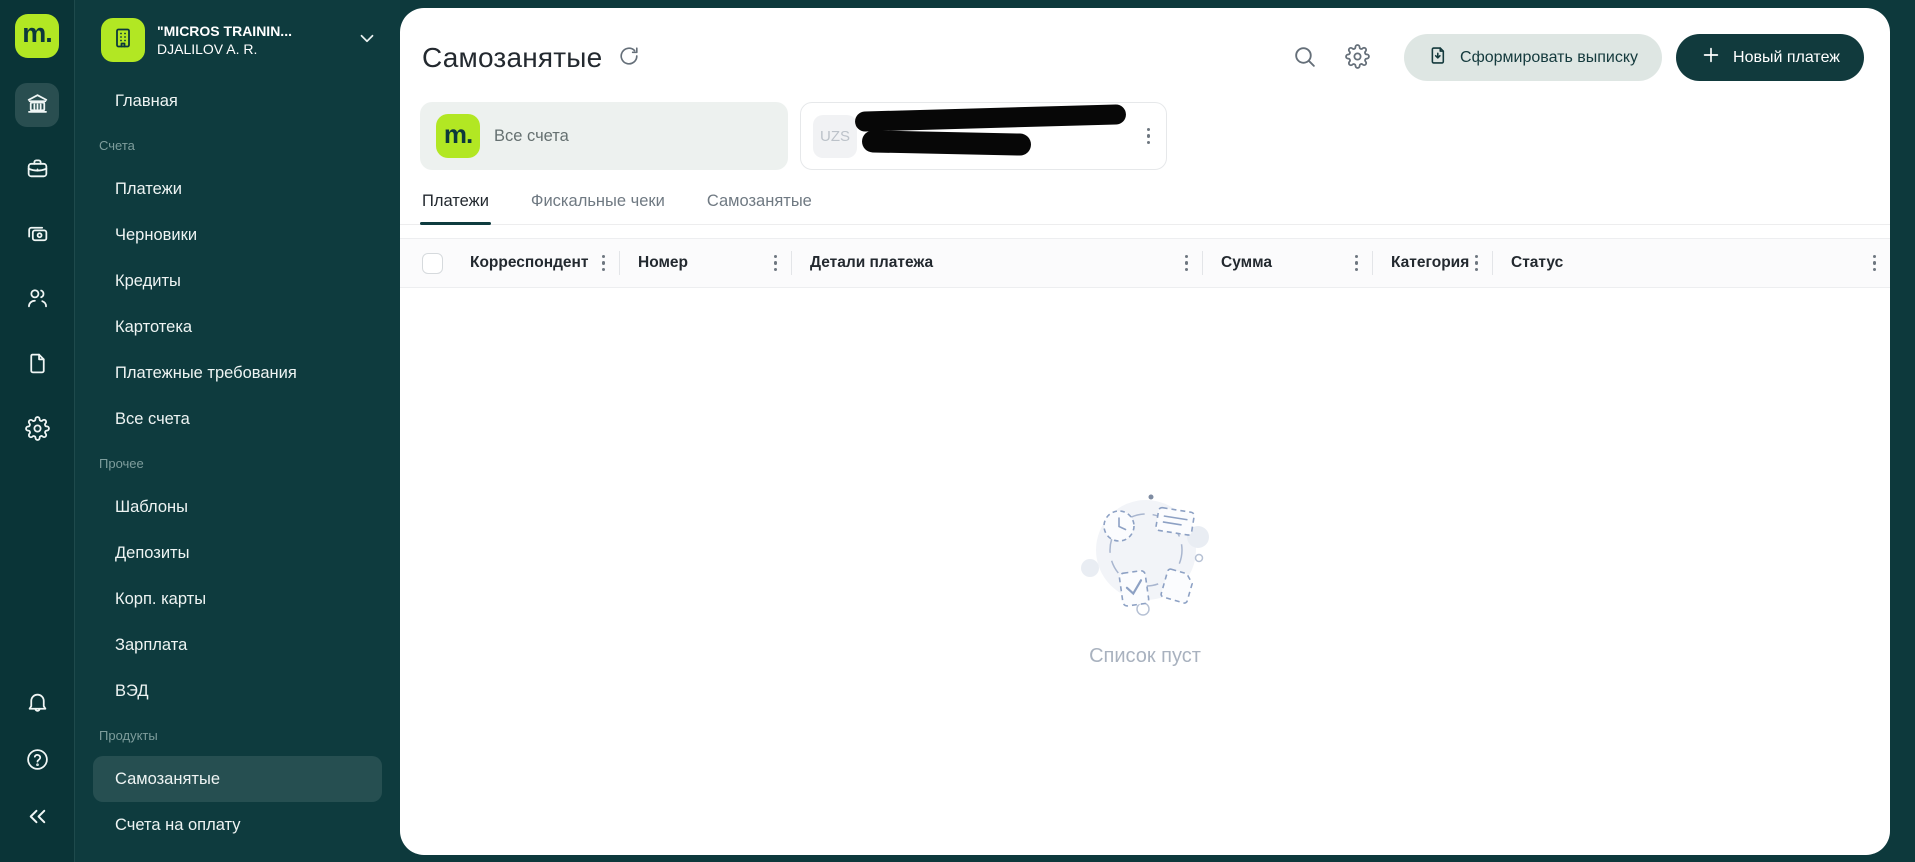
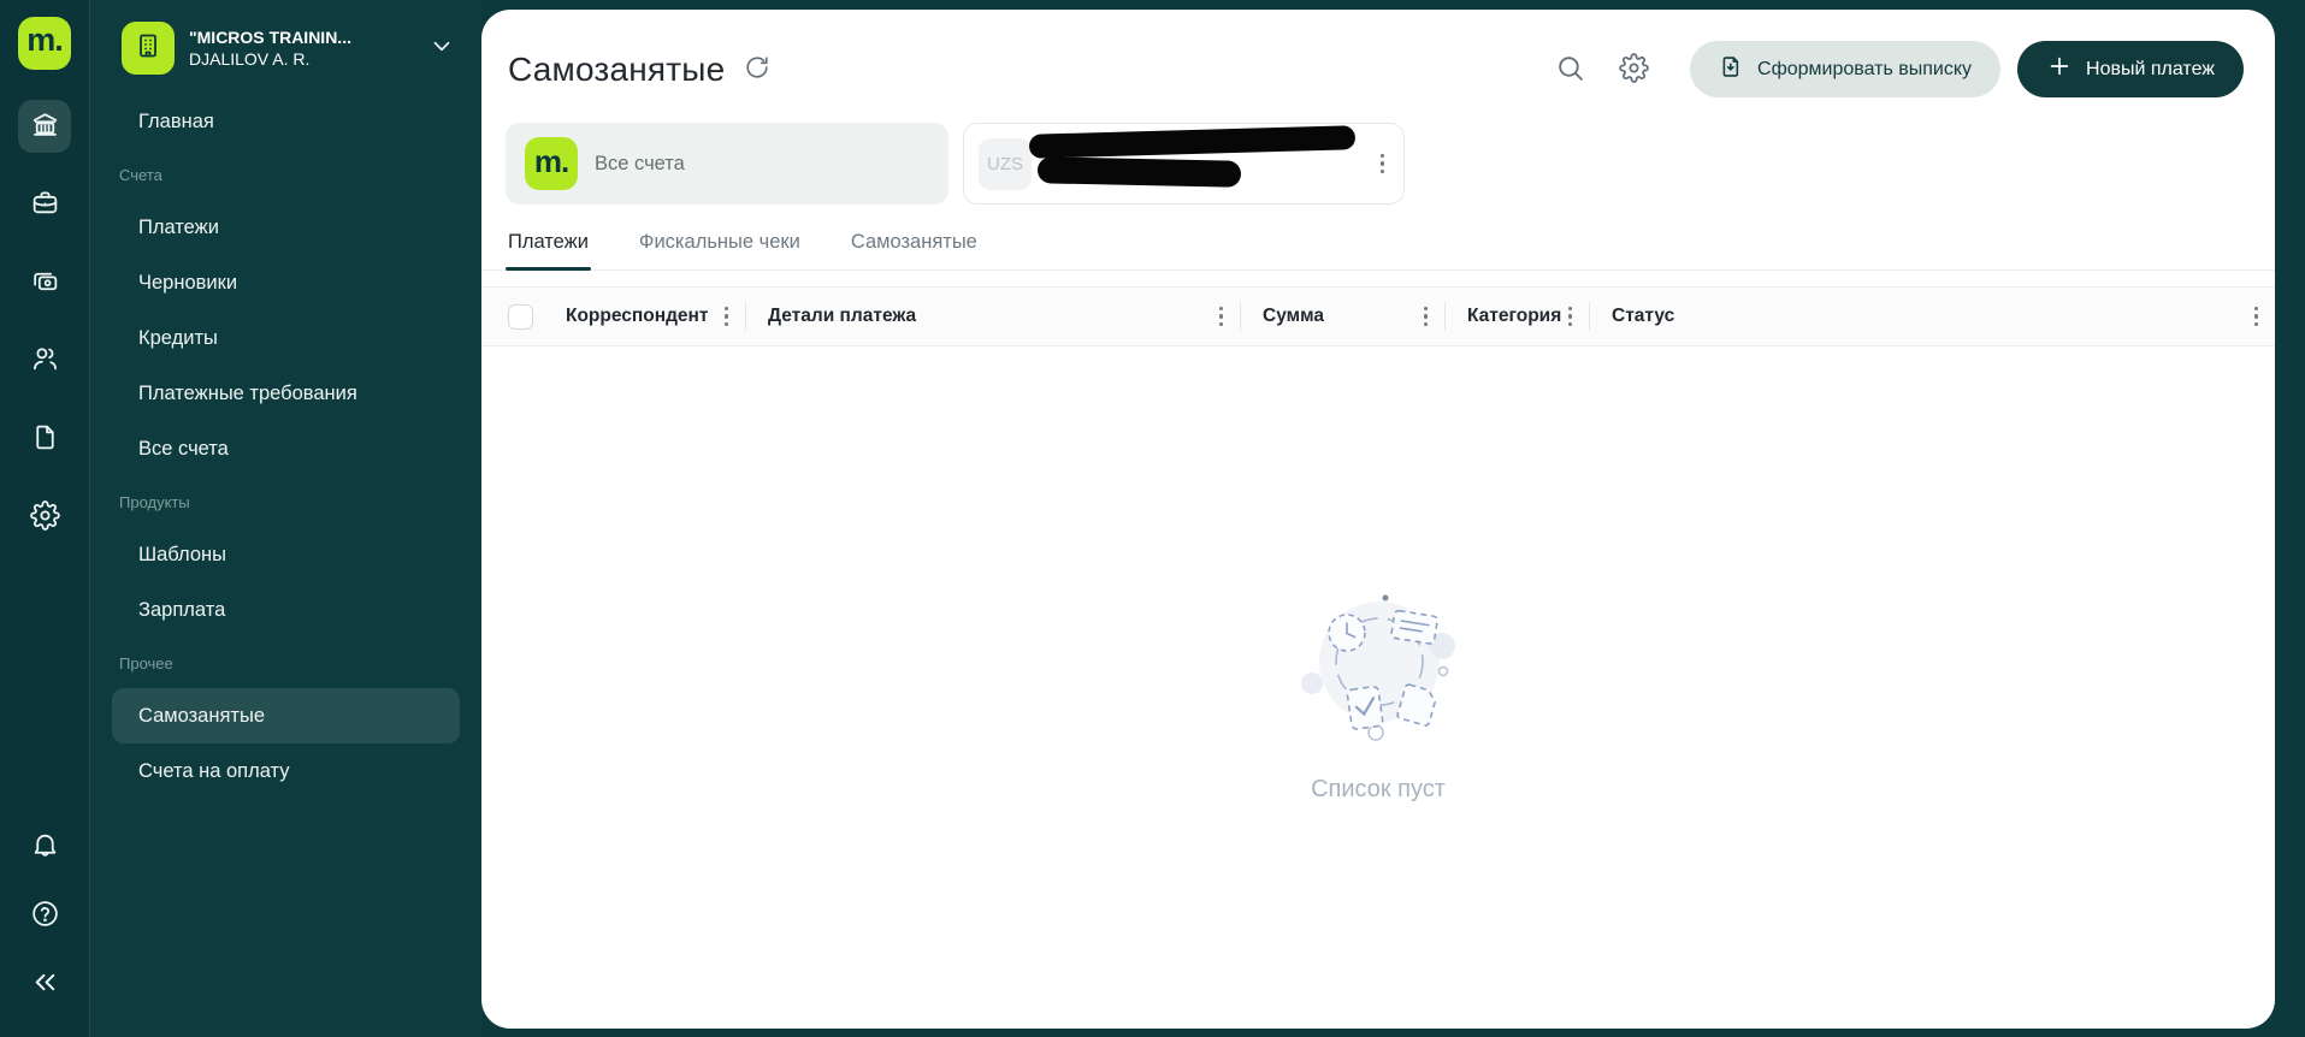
  m.
  "MICROS TRAININ...
  DJALILOV A. R.
  Главная
  Счета
  Платежи
  Черновики
  Кредиты
- Картотека
  Платежные требования
  Все счета
- Прочее
+ Продукты
  Шаблоны
- Депозиты
- Корп. карты
  Зарплата
- ВЭД
- Продукты
+ Прочее
  Самозанятые
  Счета на оплату
  Самозанятые
  Сформировать выписку
  Новый платеж
  m.
  Все счета
  UZS
  Платежи
  Фискальные чеки
  Самозанятые
  Корреспондент
- Номер
  Детали платежа
  Сумма
  Категория
  Статус
  Список пуст
